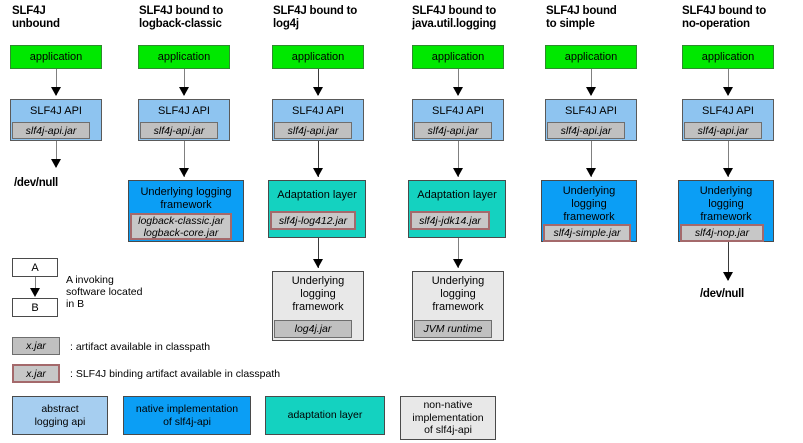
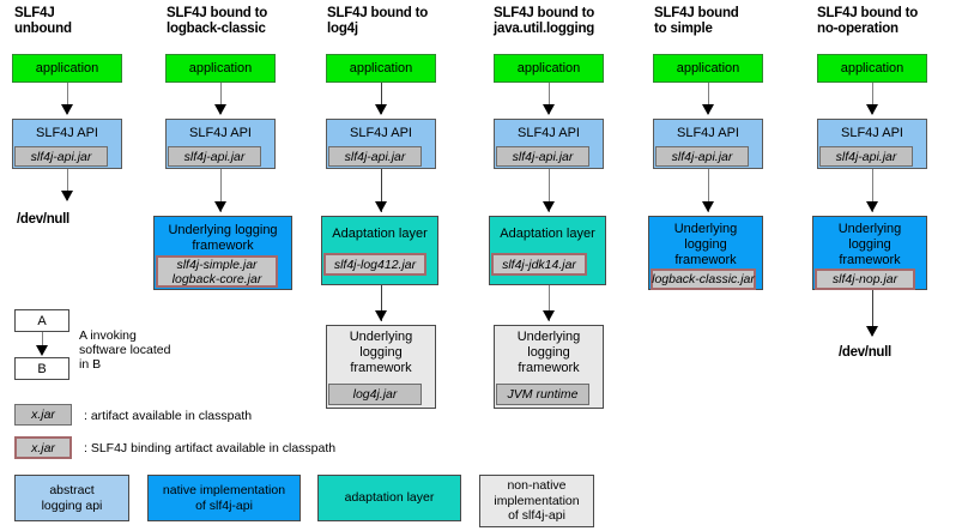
  SLF4J
  unbound
  application
  SLF4J API
  slf4j-api.jar
  /dev/null
  SLF4J bound to
  logback-classic
  application
  SLF4J API
  slf4j-api.jar
  Underlying logging
  framework
- logback-classic.jar
+ slf4j-simple.jar
  logback-core.jar
  SLF4J bound to
  log4j
  application
  SLF4J API
  slf4j-api.jar
  Adaptation layer
  slf4j-log412.jar
  Underlying
  logging
  framework
  log4j.jar
  SLF4J bound to
  java.util.logging
  application
  SLF4J API
  slf4j-api.jar
  Adaptation layer
  slf4j-jdk14.jar
  Underlying
  logging
  framework
  JVM runtime
  SLF4J bound
  to simple
  application
  SLF4J API
  slf4j-api.jar
  Underlying
  logging
  framework
- slf4j-simple.jar
+ logback-classic.jar
  SLF4J bound to
  no-operation
  application
  SLF4J API
  slf4j-api.jar
  Underlying
  logging
  framework
  slf4j-nop.jar
  /dev/null
  A
  B
  A invoking
  software located
  in B
  x.jar
  : artifact available in classpath
  x.jar
  : SLF4J binding artifact available in classpath
  abstract
  logging api
  native implementation
  of slf4j-api
  adaptation layer
  non-native
  implementation
  of slf4j-api
